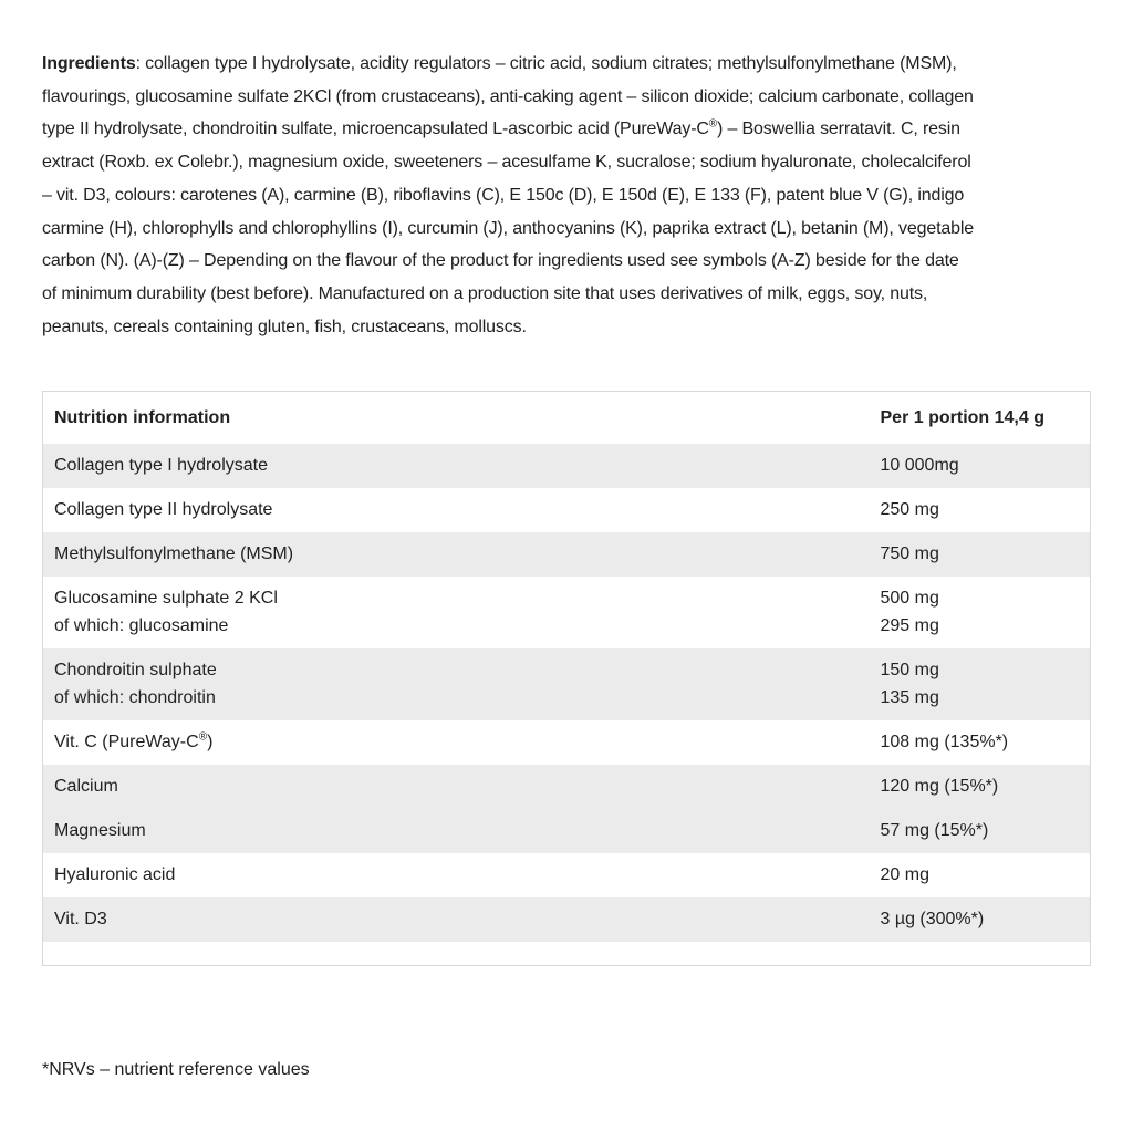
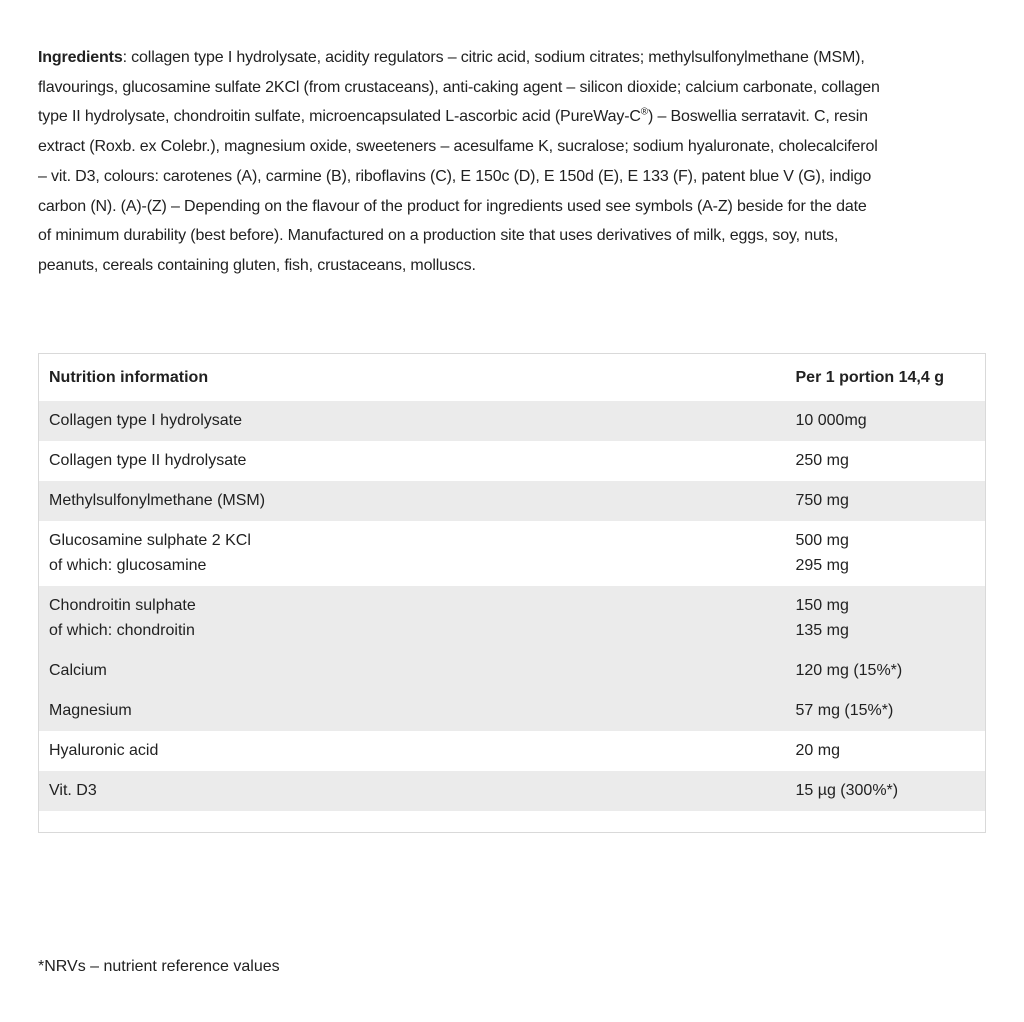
  Ingredients: collagen type I hydrolysate, acidity regulators – citric acid, sodium citrates; methylsulfonylmethane (MSM),
  flavourings, glucosamine sulfate 2KCl (from crustaceans), anti-caking agent – silicon dioxide; calcium carbonate, collagen
  type II hydrolysate, chondroitin sulfate, microencapsulated L-ascorbic acid (PureWay-C®) – Boswellia serratavit. C, resin
  extract (Roxb. ex Colebr.), magnesium oxide, sweeteners – acesulfame K, sucralose; sodium hyaluronate, cholecalciferol
  – vit. D3, colours: carotenes (A), carmine (B), riboflavins (C), E 150c (D), E 150d (E), E 133 (F), patent blue V (G), indigo
- carmine (H), chlorophylls and chlorophyllins (I), curcumin (J), anthocyanins (K), paprika extract (L), betanin (M), vegetable
  carbon (N). (A)-(Z) – Depending on the flavour of the product for ingredients used see symbols (A-Z) beside for the date
  of minimum durability (best before). Manufactured on a production site that uses derivatives of milk, eggs, soy, nuts,
  peanuts, cereals containing gluten, fish, crustaceans, molluscs.
  Nutrition information	Per 1 portion 14,4 g
  Collagen type I hydrolysate	10 000mg
  Collagen type II hydrolysate	250 mg
  Methylsulfonylmethane (MSM)	750 mg
  Glucosamine sulphate 2 KClof which: glucosamine	500 mg295 mg
  Chondroitin sulphateof which: chondroitin	150 mg135 mg
- Vit. C (PureWay-C®)	108 mg (135%*)
  Calcium	120 mg (15%*)
  Magnesium	57 mg (15%*)
  Hyaluronic acid	20 mg
- Vit. D3	3 µg (300%*)
+ Vit. D3	15 µg (300%*)
  *NRVs – nutrient reference values
